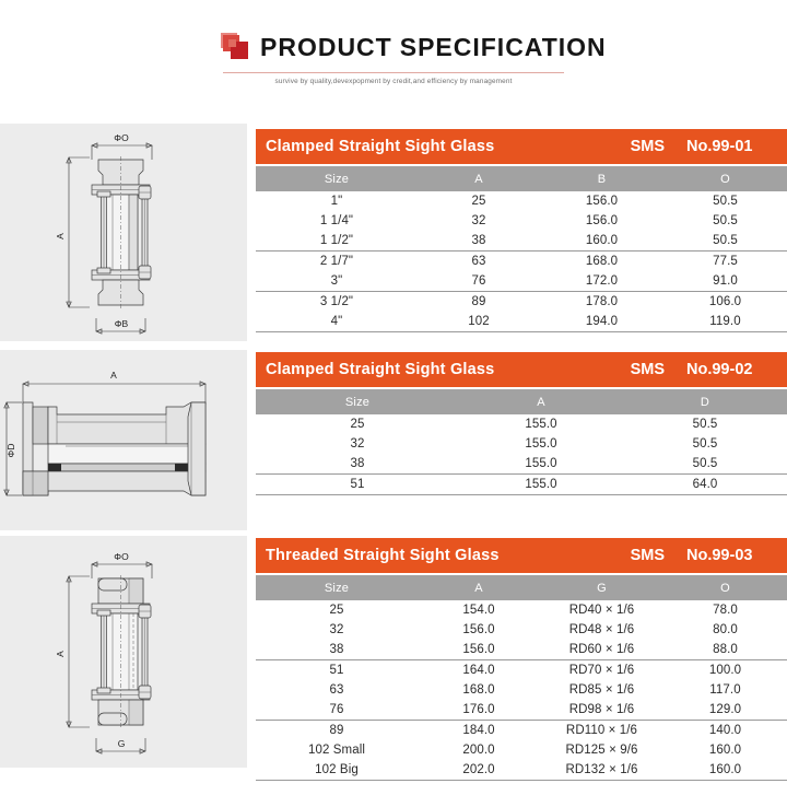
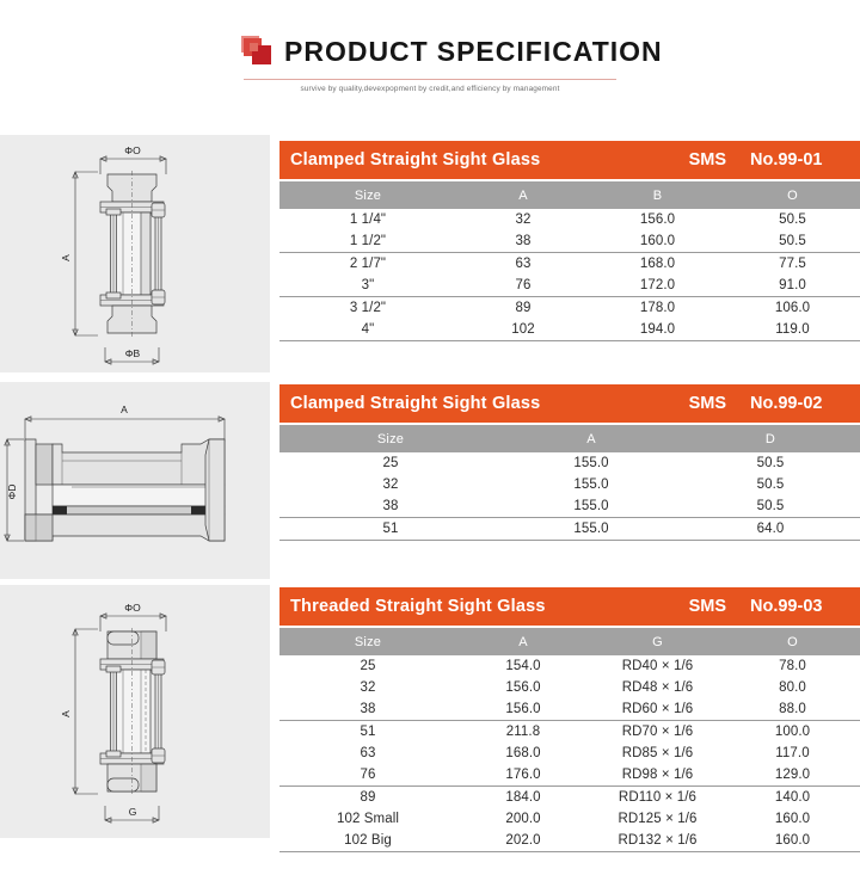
  PRODUCT SPECIFICATION
  ΦO
  ΦB
  A
  ΦO
  G
  Clamped Straight Sight Glass
  SMS
  No.99-01
  Size	A	B	O
- 1"	25	156.0	50.5
  1 1/4"	32	156.0	50.5
  1 1/2"	38	160.0	50.5
  2 1/7"	63	168.0	77.5
  3"	76	172.0	91.0
  3 1/2"	89	178.0	106.0
  4"	102	194.0	119.0
  Clamped Straight Sight Glass
  SMS
  No.99-02
  Size	A	D
  25	155.0	50.5
  32	155.0	50.5
  38	155.0	50.5
  51	155.0	64.0
  Threaded Straight Sight Glass
  SMS
  No.99-03
  Size	A	G	O
  25	154.0	RD40 × 1/6	78.0
  32	156.0	RD48 × 1/6	80.0
  38	156.0	RD60 × 1/6	88.0
- 51	164.0	RD70 × 1/6	100.0
+ 51	211.8	RD70 × 1/6	100.0
  63	168.0	RD85 × 1/6	117.0
  76	176.0	RD98 × 1/6	129.0
  89	184.0	RD110 × 1/6	140.0
- 102 Small	200.0	RD125 × 9/6	160.0
+ 102 Small	200.0	RD125 × 1/6	160.0
  102 Big	202.0	RD132 × 1/6	160.0
